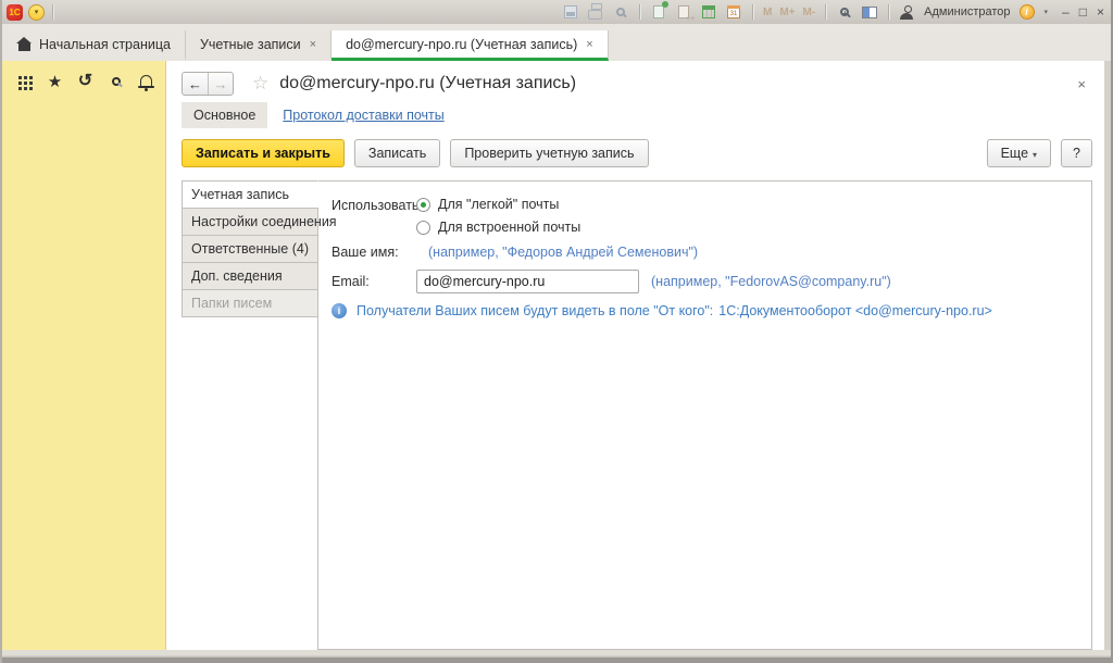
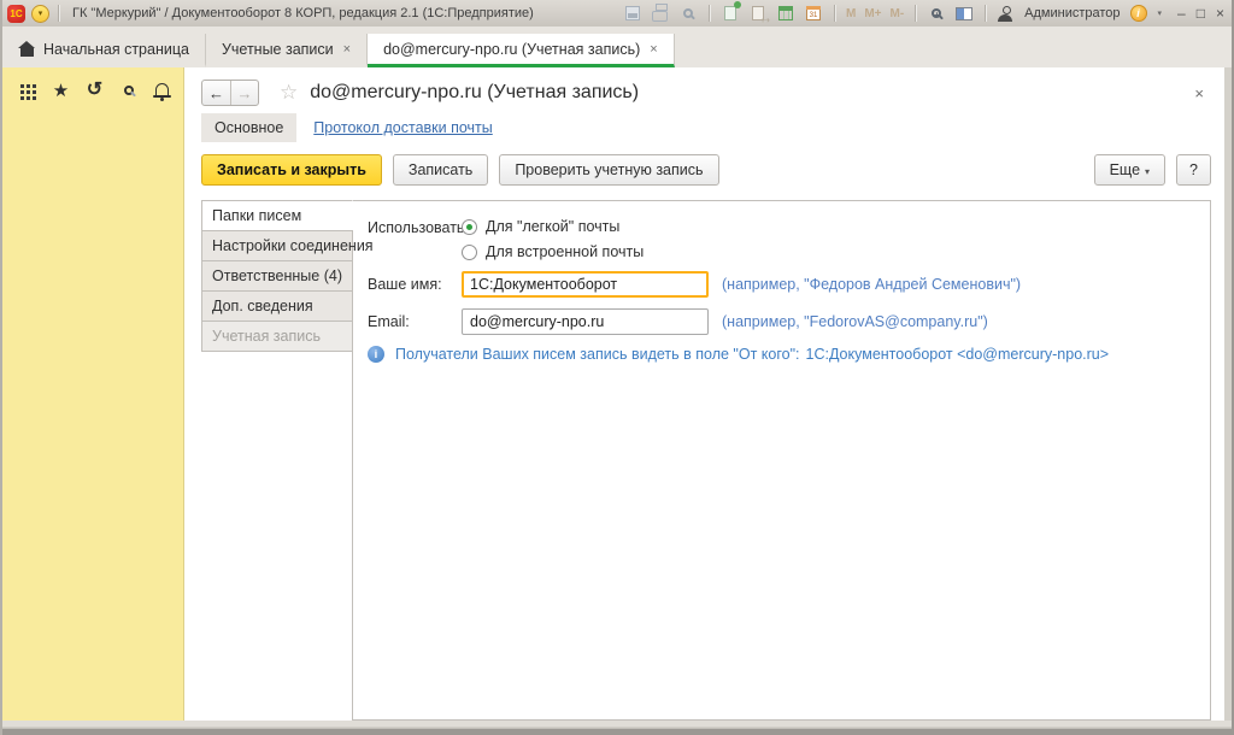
  1C
+ ГК "Меркурий" / Документооборот 8 КОРП, редакция 2.1 (1С:Предприятие)
  M
  M+
  M-
  Администратор
  i
  –
  □
  ×
  Начальная страница
  Учетные записи
  ×
  do@mercury-npo.ru (Учетная запись)
  ×
  ★
  ↺
  ←
  →
  ☆
  do@mercury-npo.ru (Учетная запись)
  ×
  Основное
  Протокол доставки почты
  Записать и закрыть
  Записать
  Проверить учетную запись
  Еще ▾
  ?
- Учетная запись
+ Папки писем
  Настройки соединения
  Ответственные (4)
  Доп. сведения
- Папки писем
+ Учетная запись
  Использоват
  Для "легкой" почты
  Для встроенной почты
  Ваше имя:
+ 1С:Документооборот
  (например, "Федоров Андрей Семенович")
  Email:
  do@mercury-npo.ru
  (например, "FedorovAS@company.ru")
  i
- Получатели Ваших писем будут видеть в поле "От кого": 1С:Документооборот <do@mercury-npo.ru>
+ Получатели Ваших писем запись видеть в поле "От кого": 1С:Документооборот <do@mercury-npo.ru>
